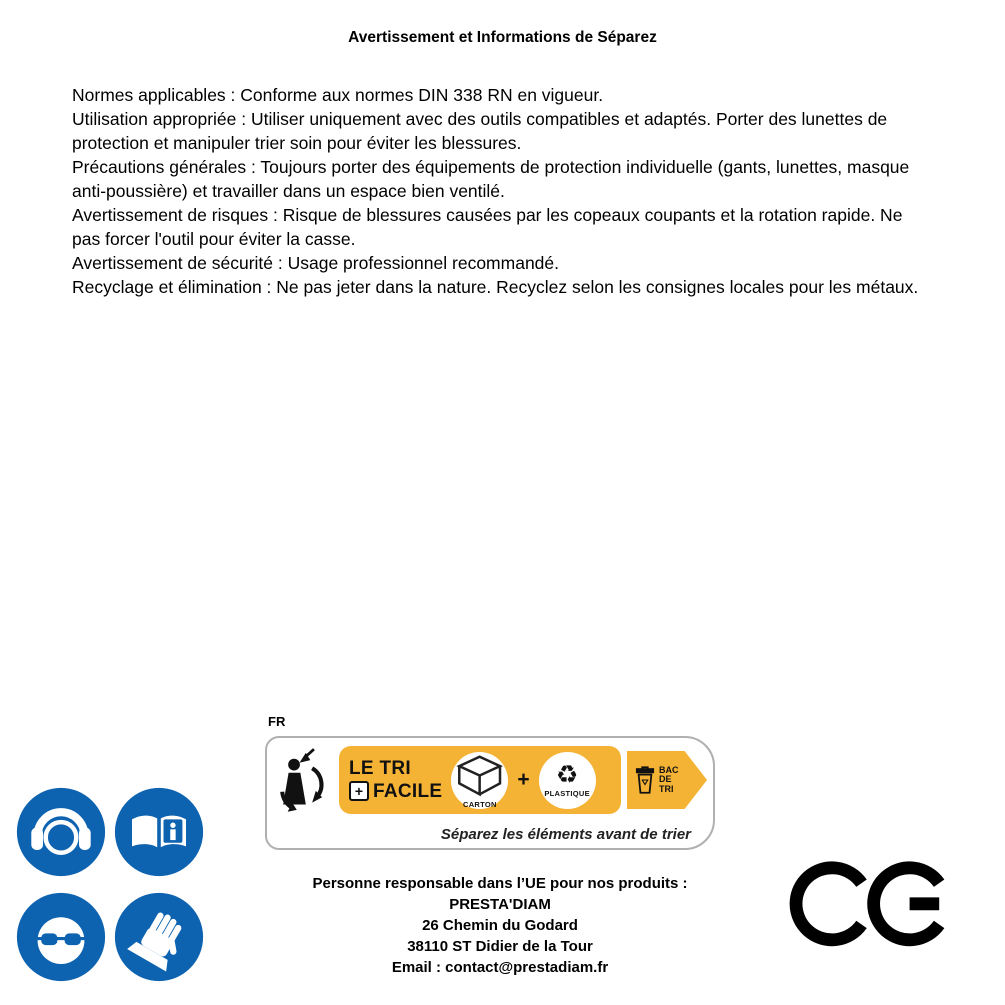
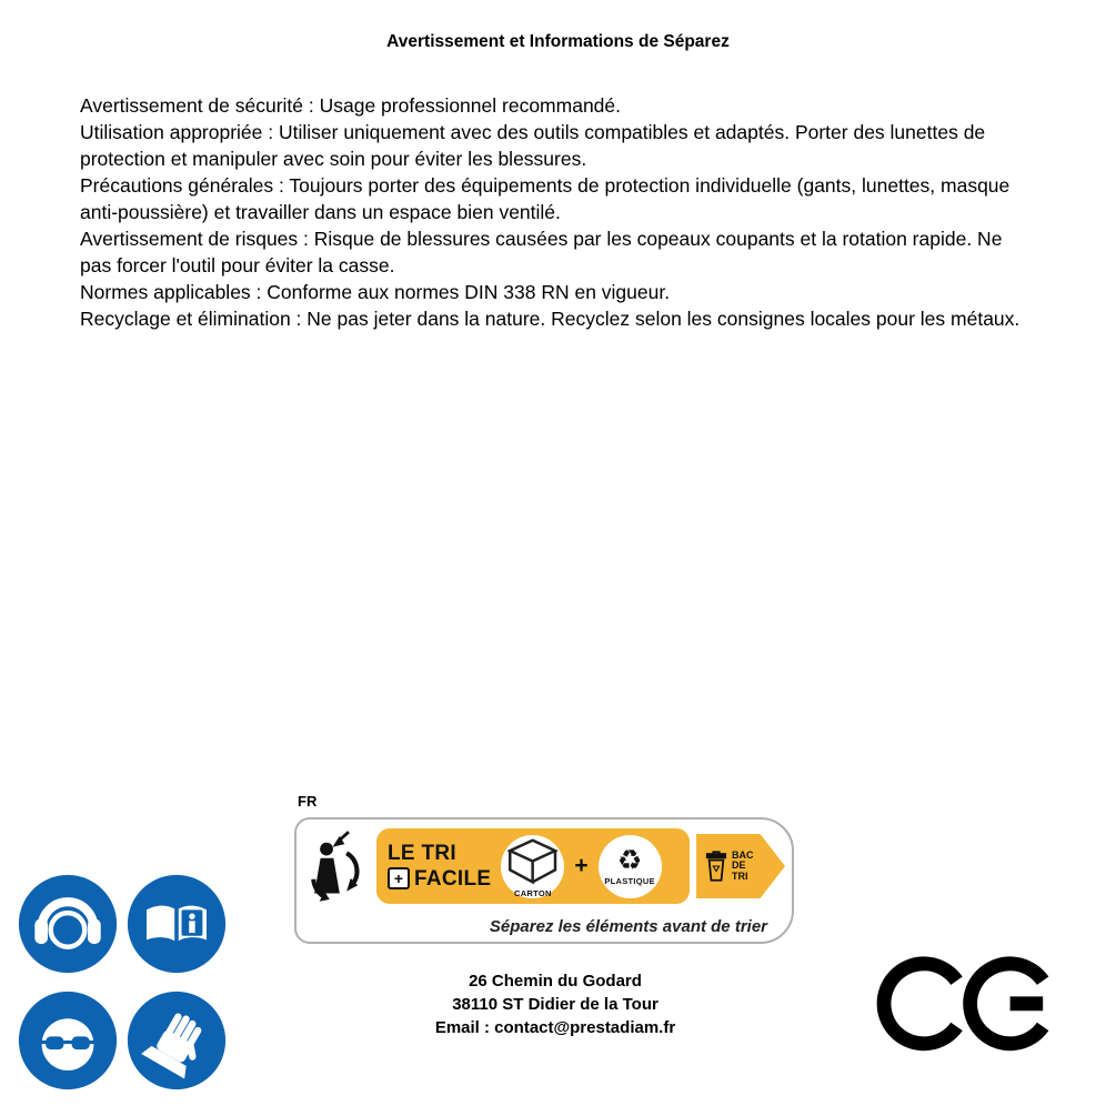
  Avertissement et Informations de Séparez
- Normes applicables : Conforme aux normes DIN 338 RN en vigueur.
+ Avertissement de sécurité : Usage professionnel recommandé.
- Utilisation appropriée : Utiliser uniquement avec des outils compatibles et adaptés. Porter des lunettes de protection et manipuler trier soin pour éviter les blessures.
+ Utilisation appropriée : Utiliser uniquement avec des outils compatibles et adaptés. Porter des lunettes de protection et manipuler avec soin pour éviter les blessures.
  Précautions générales : Toujours porter des équipements de protection individuelle (gants, lunettes, masque anti-poussière) et travailler dans un espace bien ventilé.
  Avertissement de risques : Risque de blessures causées par les copeaux coupants et la rotation rapide. Ne pas forcer l'outil pour éviter la casse.
- Avertissement de sécurité : Usage professionnel recommandé.
+ Normes applicables : Conforme aux normes DIN 338 RN en vigueur.
  Recyclage et élimination : Ne pas jeter dans la nature. Recyclez selon les consignes locales pour les métaux.
  FR
  LE TRI
  +
  FACILE
  CARTON
  +
  ♻
  PLASTIQUE
  BAC
  DE
  TRI
  Séparez les éléments avant de trier
- Personne responsable dans l’UE pour nos produits :
- PRESTA'DIAM
  26 Chemin du Godard
  38110 ST Didier de la Tour
  Email : contact@prestadiam.fr
